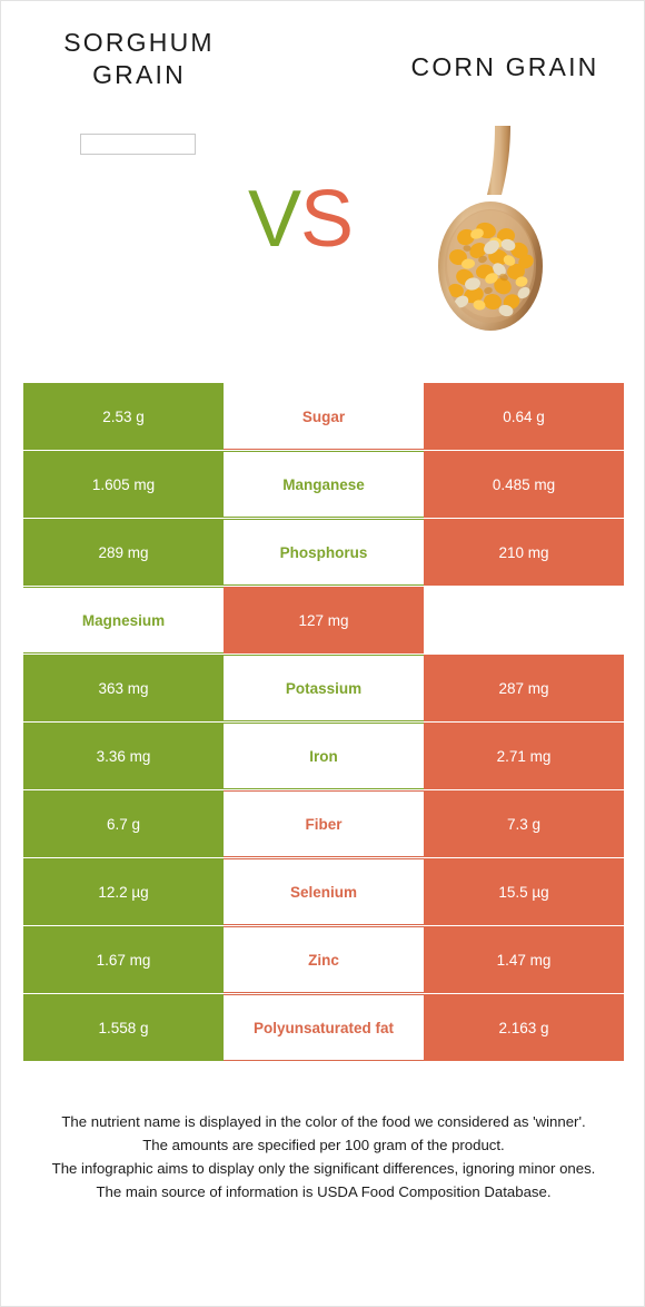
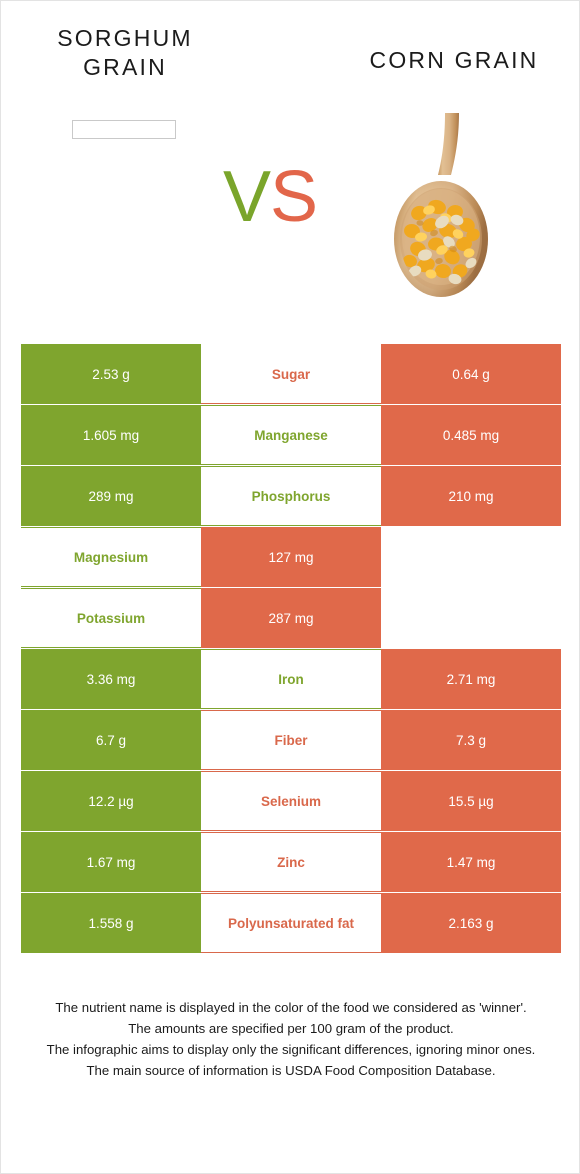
  SORGHUM
  GRAIN
  CORN GRAIN
  VS
  2.53 g
  Sugar
  0.64 g
  1.605 mg
  Manganese
  0.485 mg
  289 mg
  Phosphorus
  210 mg
  Magnesium
  127 mg
- 363 mg
  Potassium
  287 mg
  3.36 mg
  Iron
  2.71 mg
  6.7 g
  Fiber
  7.3 g
  12.2 µg
  Selenium
  15.5 µg
  1.67 mg
  Zinc
  1.47 mg
  1.558 g
  Polyunsaturated fat
  2.163 g
  The nutrient name is displayed in the color of the food we considered as 'winner'.
  The amounts are specified per 100 gram of the product.
  The infographic aims to display only the significant differences, ignoring minor ones.
  The main source of information is USDA Food Composition Database.
